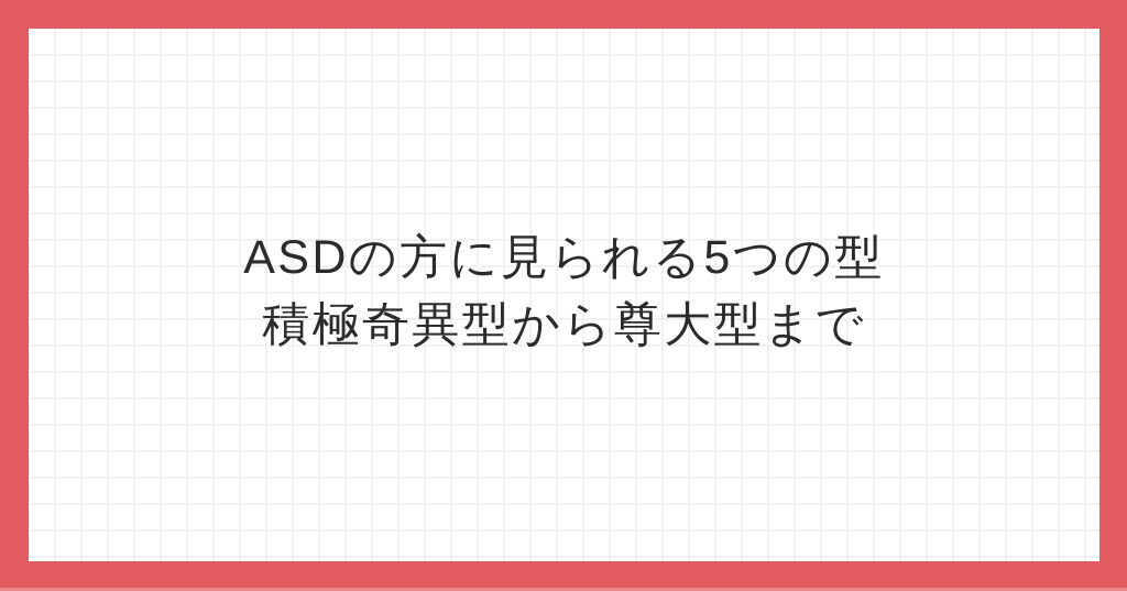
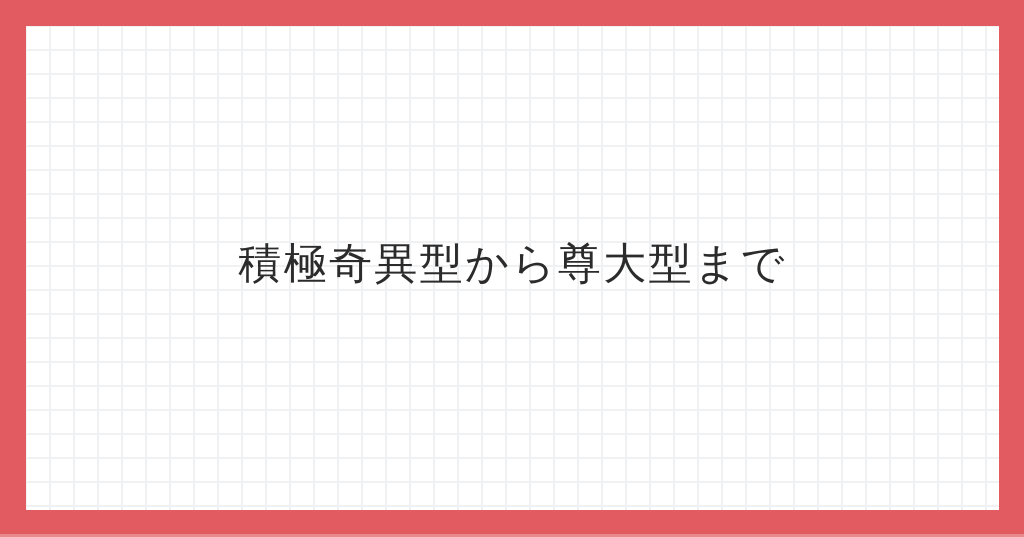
- ASDの方に見られる5つの型
  積極奇異型から尊大型まで
